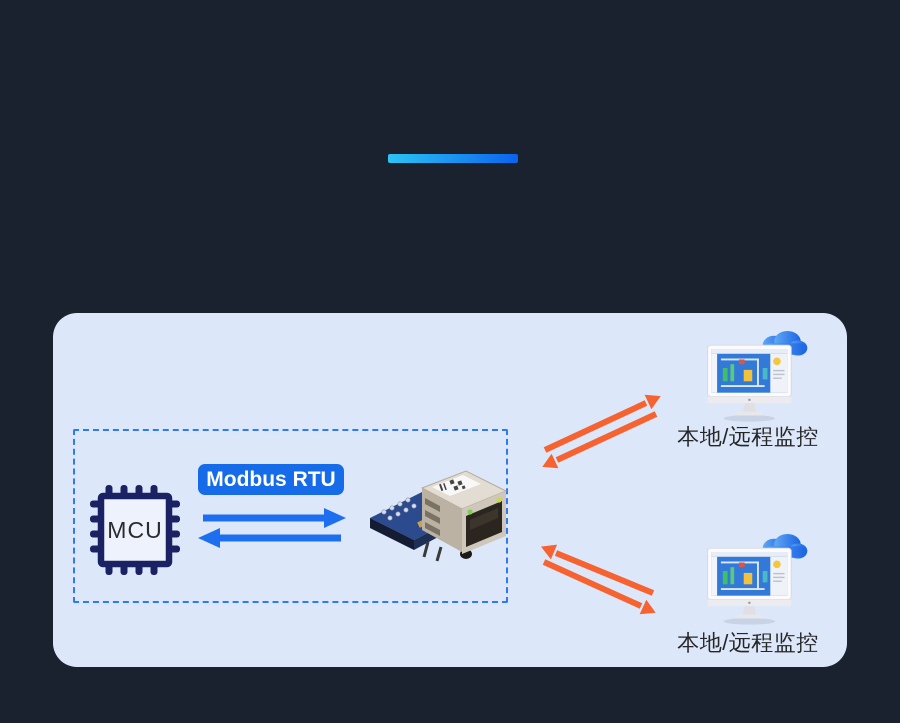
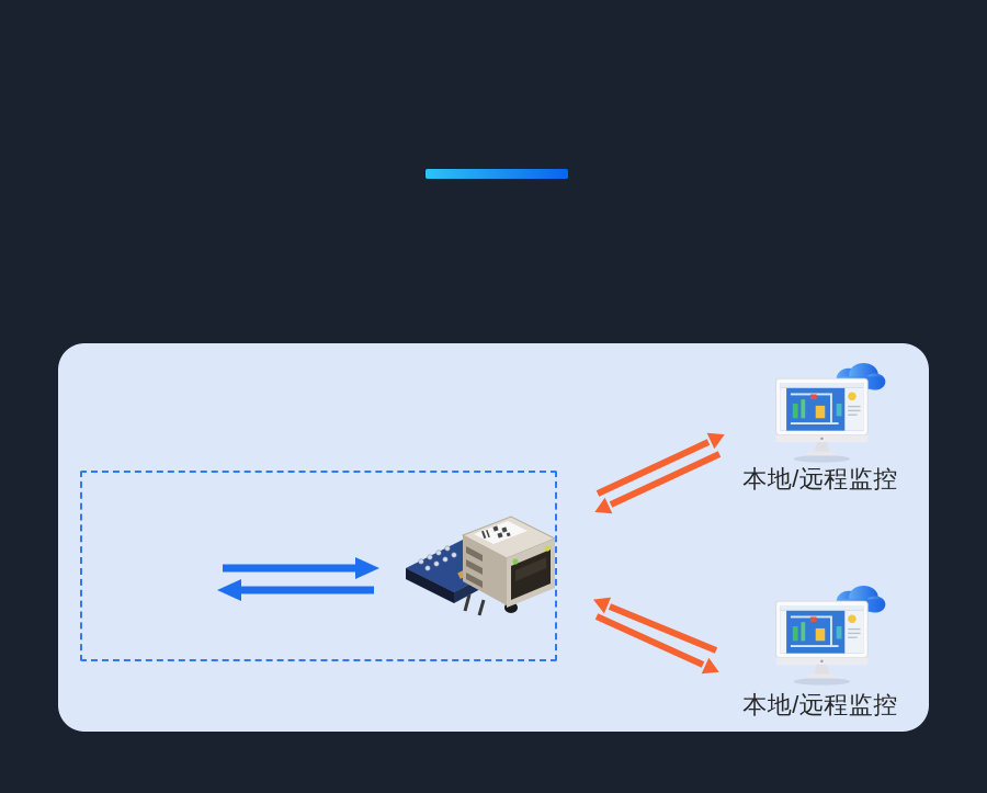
- MCU
- Modbus RTU
  本地/远程监控
  本地/远程监控
